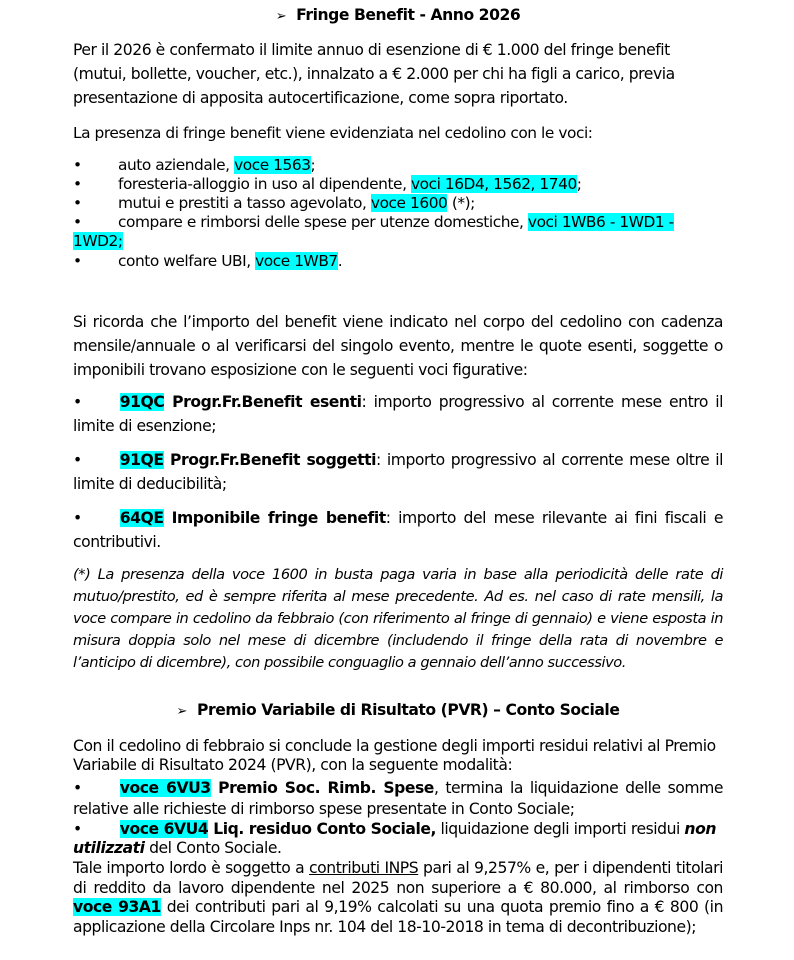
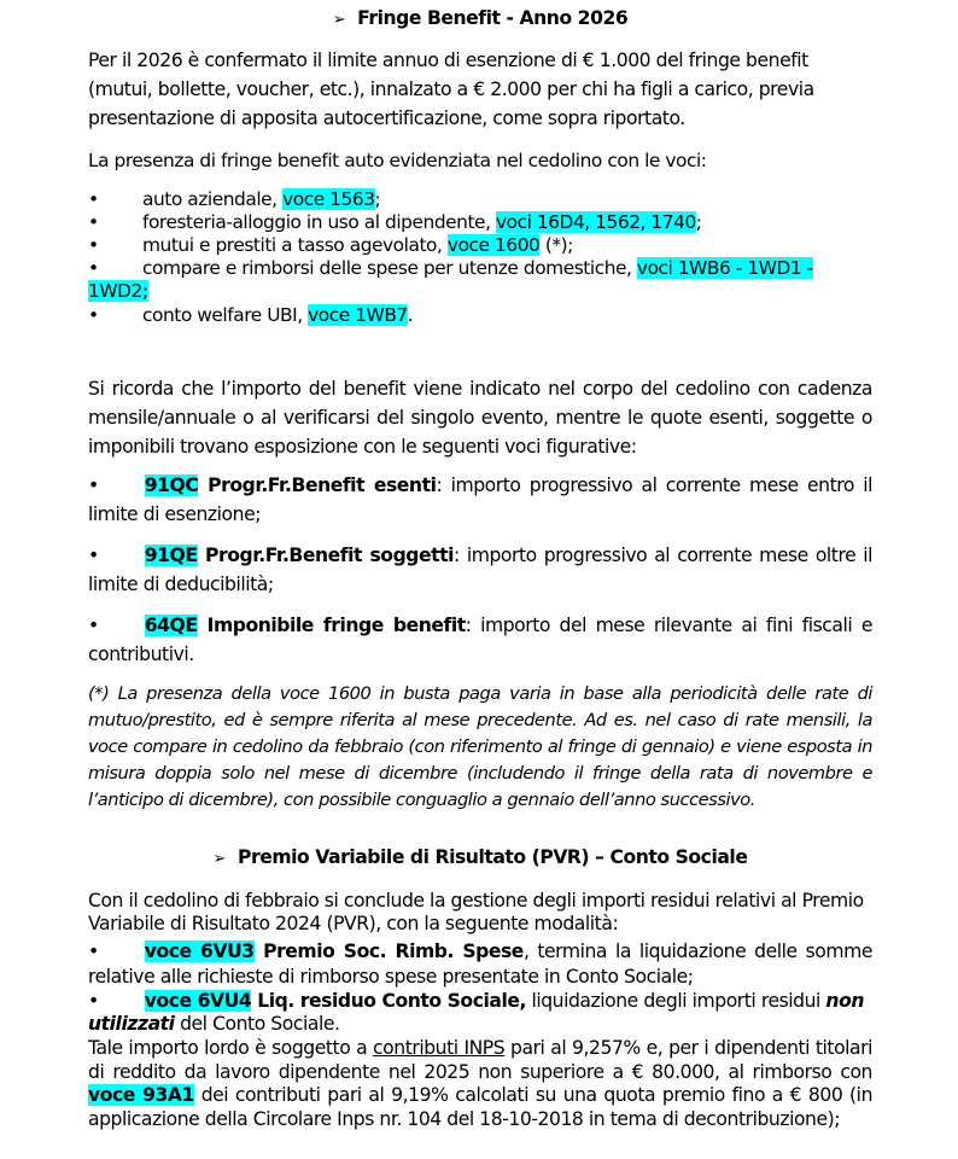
  ➢ Fringe Benefit - Anno 2026
  Per il 2026 è confermato il limite annuo di esenzione di € 1.000 del fringe benefit (mutui, bollette, voucher, etc.), innalzato a € 2.000 per chi ha figli a carico, previa presentazione di apposita autocertificazione, come sopra riportato.
- La presenza di fringe benefit viene evidenziata nel cedolino con le voci:
+ La presenza di fringe benefit auto evidenziata nel cedolino con le voci:
  •
  auto aziendale, voce 1563;
  •
  foresteria-alloggio in uso al dipendente, voci 16D4, 1562, 1740;
  •
  mutui e prestiti a tasso agevolato, voce 1600 (*);
  •
  compare e rimborsi delle spese per utenze domestiche, voci 1WB6 - 1WD1 - 1WD2;
  •
  conto welfare UBI, voce 1WB7.
  Si ricorda che l’importo del benefit viene indicato nel corpo del cedolino con cadenza mensile/annuale o al verificarsi del singolo evento, mentre le quote esenti, soggette o imponibili trovano esposizione con le seguenti voci figurative:
  • 91QC Progr.Fr.Benefit esenti: importo progressivo al corrente mese entro il limite di esenzione;
  • 91QE Progr.Fr.Benefit soggetti: importo progressivo al corrente mese oltre il limite di deducibilità;
  • 64QE Imponibile fringe benefit: importo del mese rilevante ai fini fiscali e contributivi.
  (*) La presenza della voce 1600 in busta paga varia in base alla periodicità delle rate di mutuo/prestito, ed è sempre riferita al mese precedente. Ad es. nel caso di rate mensili, la voce compare in cedolino da febbraio (con riferimento al fringe di gennaio) e viene esposta in misura doppia solo nel mese di dicembre (includendo il fringe della rata di novembre e l’anticipo di dicembre), con possibile conguaglio a gennaio dell’anno successivo.
  ➢ Premio Variabile di Risultato (PVR) – Conto Sociale
  Con il cedolino di febbraio si conclude la gestione degli importi residui relativi al Premio Variabile di Risultato 2024 (PVR), con la seguente modalità:
  • voce 6VU3 Premio Soc. Rimb. Spese, termina la liquidazione delle somme relative alle richieste di rimborso spese presentate in Conto Sociale;
  • voce 6VU4 Liq. residuo Conto Sociale, liquidazione degli importi residui non utilizzati del Conto Sociale.
  Tale importo lordo è soggetto a contributi INPS pari al 9,257% e, per i dipendenti titolari di reddito da lavoro dipendente nel 2025 non superiore a € 80.000, al rimborso con voce 93A1 dei contributi pari al 9,19% calcolati su una quota premio fino a € 800 (in applicazione della Circolare Inps nr. 104 del 18-10-2018 in tema di decontribuzione);
